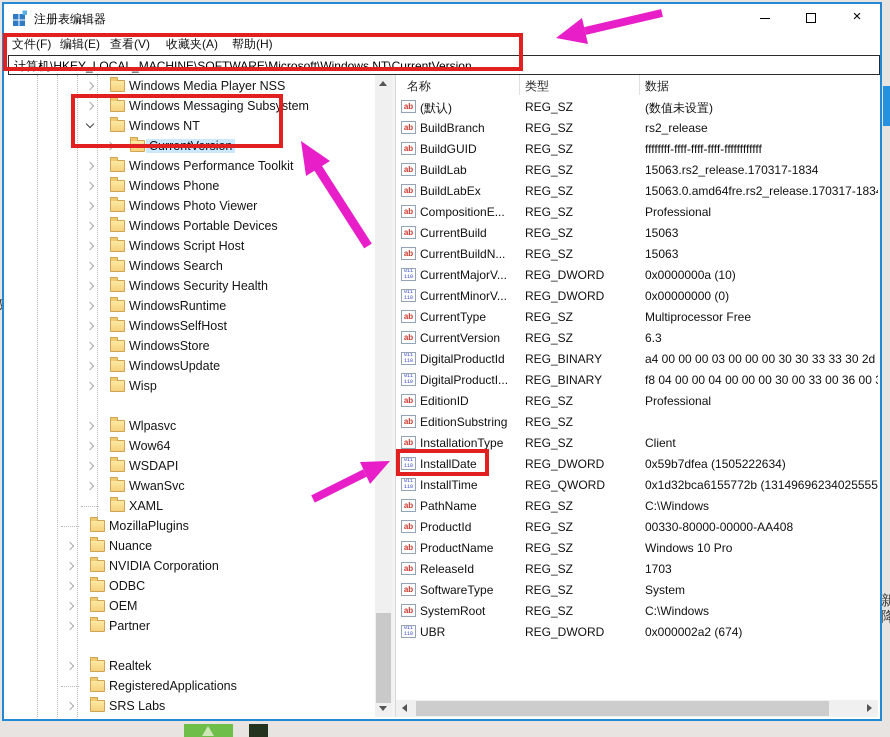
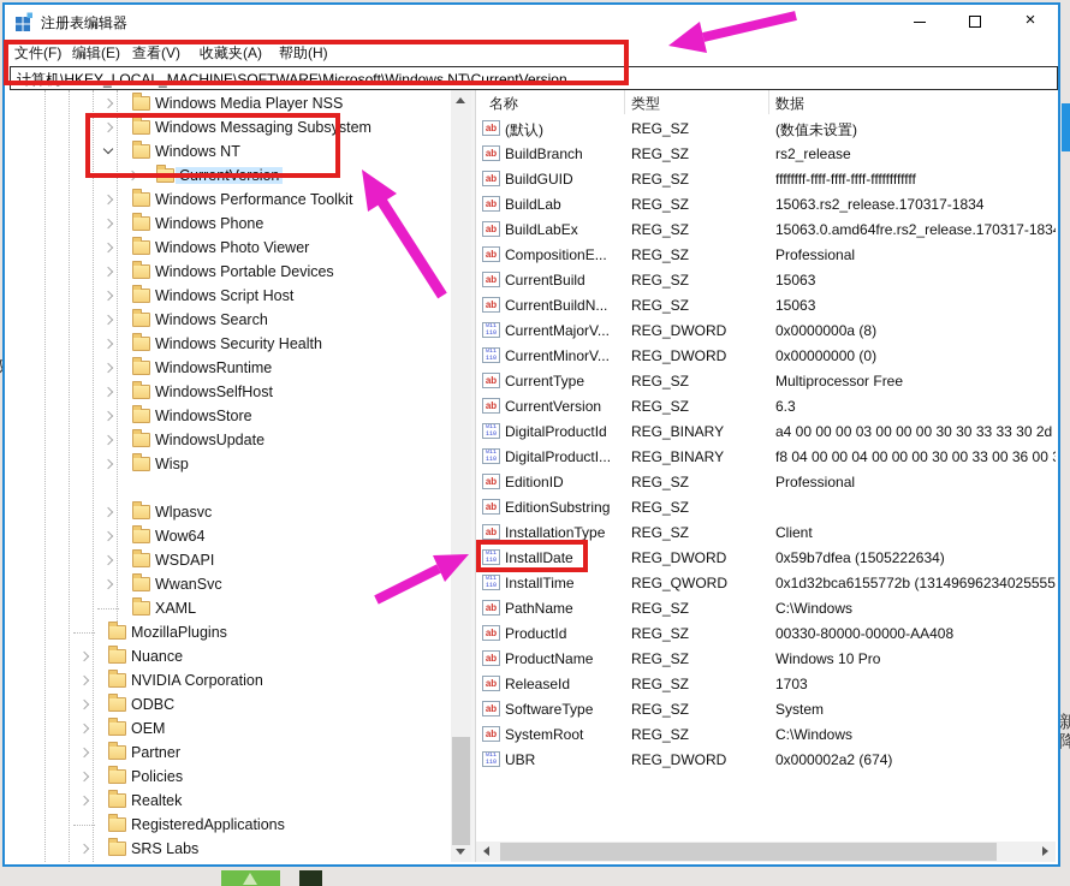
  双
  新
  降
  注册表编辑器
  ×
  文件(F)
  编辑(E)
  查看(V)
  收藏夹(A)
  帮助(H)
  计算机\HKEY_LOCAL_MACHINE\SOFTWARE\Microsoft\Windows NT\CurrentVersion
  Windows Media Player NSS
  Windows Messaging Subsystem
  Windows NT
  CurrentVersion
  Windows Performance Toolkit
  Windows Phone
  Windows Photo Viewer
  Windows Portable Devices
  Windows Script Host
  Windows Search
  Windows Security Health
  WindowsRuntime
  WindowsSelfHost
  WindowsStore
  WindowsUpdate
  Wisp
  Wlpasvc
  Wow64
  WSDAPI
  WwanSvc
  XAML
  MozillaPlugins
  Nuance
  NVIDIA Corporation
  ODBC
  OEM
  Partner
+ Policies
  Realtek
  RegisteredApplications
  SRS Labs
  名称
  类型
  数据
  ab
  (默认)
  REG_SZ
  (数值未设置)
  ab
  BuildBranch
  REG_SZ
  rs2_release
  ab
  BuildGUID
  REG_SZ
  ffffffff-ffff-ffff-ffff-ffffffffffff
  ab
  BuildLab
  REG_SZ
  15063.rs2_release.170317-1834
  ab
  BuildLabEx
  REG_SZ
  15063.0.amd64fre.rs2_release.170317-183
  ab
  CompositionE...
  REG_SZ
  Professional
  ab
  CurrentBuild
  REG_SZ
  15063
  ab
  CurrentBuildN...
  REG_SZ
  15063
  CurrentMajorV...
  REG_DWORD
- 0x0000000a (10)
+ 0x0000000a (8)
  CurrentMinorV...
  REG_DWORD
  0x00000000 (0)
  ab
  CurrentType
  REG_SZ
  Multiprocessor Free
  ab
  CurrentVersion
  REG_SZ
  6.3
  DigitalProductId
  REG_BINARY
  a4 00 00 00 03 00 00 00 30 30 33 33 30 2d
  DigitalProductI...
  REG_BINARY
  f8 04 00 00 04 00 00 00 30 00 33 00 36 00
  ab
  EditionID
  REG_SZ
  Professional
  ab
  EditionSubstring
  REG_SZ
  ab
  InstallationType
  REG_SZ
  Client
  InstallDate
  REG_DWORD
  0x59b7dfea (1505222634)
  InstallTime
  REG_QWORD
  0x1d32bca6155772b (13149696234025555
  ab
  PathName
  REG_SZ
  C:\Windows
  ab
  ProductId
  REG_SZ
  00330-80000-00000-AA408
  ab
  ProductName
  REG_SZ
  Windows 10 Pro
  ab
  ReleaseId
  REG_SZ
  1703
  ab
  SoftwareType
  REG_SZ
  System
  ab
  SystemRoot
  REG_SZ
  C:\Windows
  UBR
  REG_DWORD
  0x000002a2 (674)
